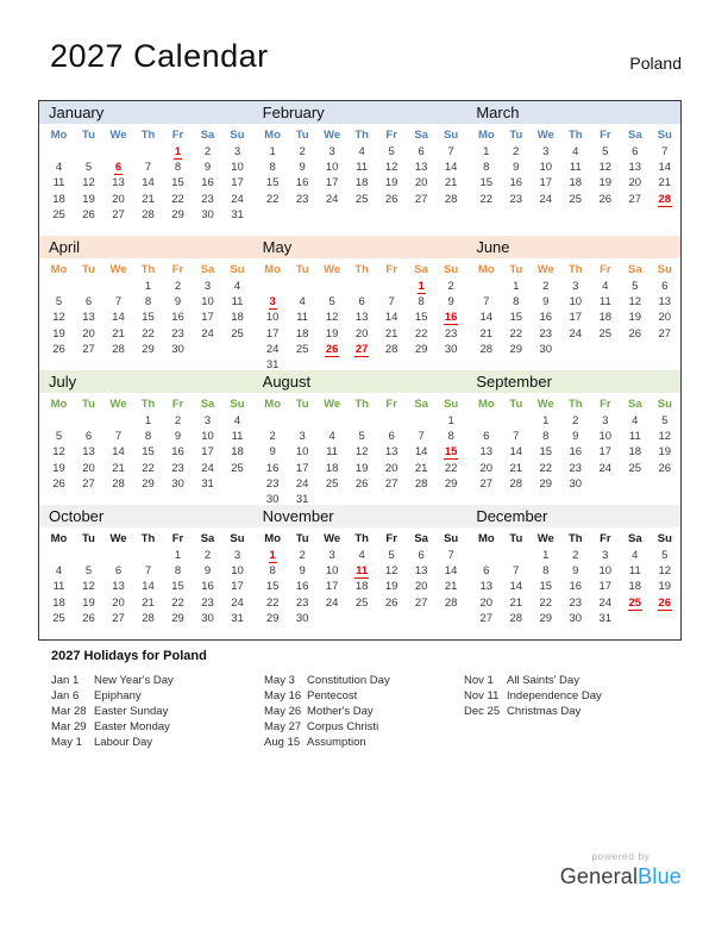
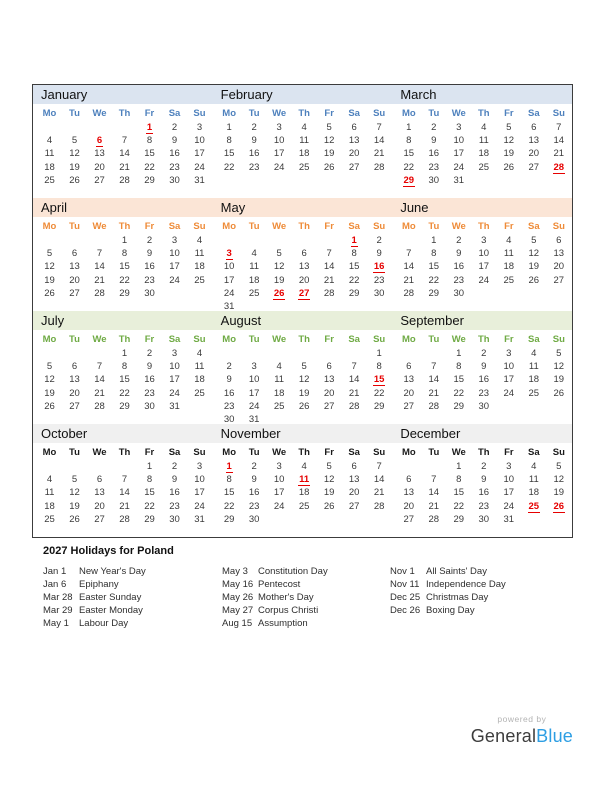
- 2027 Calendar
- Poland
  January
  February
  March
  Mo Tu We Th Fr Sa Su
  1 2 3
  4 5 6 7 8 9 10
  11 12 13 14 15 16 17
  18 19 20 21 22 23 24
  25 26 27 28 29 30 31
  Mo Tu We Th Fr Sa Su
  1 2 3 4 5 6 7
  8 9 10 11 12 13 14
  15 16 17 18 19 20 21
  22 23 24 25 26 27 28
  Mo Tu We Th Fr Sa Su
  1 2 3 4 5 6 7
  8 9 10 11 12 13 14
  15 16 17 18 19 20 21
  22 23 24 25 26 27 28
+ 29 30 31
  April
  May
  June
  Mo Tu We Th Fr Sa Su
  1 2 3 4
  5 6 7 8 9 10 11
  12 13 14 15 16 17 18
  19 20 21 22 23 24 25
  26 27 28 29 30
  Mo Tu We Th Fr Sa Su
  1 2
  3 4 5 6 7 8 9
  10 11 12 13 14 15 16
  17 18 19 20 21 22 23
  24 25 26 27 28 29 30
  31
  Mo Tu We Th Fr Sa Su
  1 2 3 4 5 6
  7 8 9 10 11 12 13
  14 15 16 17 18 19 20
  21 22 23 24 25 26 27
  28 29 30
  July
  August
  September
  Mo Tu We Th Fr Sa Su
  1 2 3 4
  5 6 7 8 9 10 11
  12 13 14 15 16 17 18
  19 20 21 22 23 24 25
  26 27 28 29 30 31
  Mo Tu We Th Fr Sa Su
  1
  2 3 4 5 6 7 8
  9 10 11 12 13 14 15
  16 17 18 19 20 21 22
  23 24 25 26 27 28 29
  30 31
  Mo Tu We Th Fr Sa Su
  1 2 3 4 5
  6 7 8 9 10 11 12
  13 14 15 16 17 18 19
  20 21 22 23 24 25 26
  27 28 29 30
  October
  November
  December
  Mo Tu We Th Fr Sa Su
  1 2 3
  4 5 6 7 8 9 10
  11 12 13 14 15 16 17
  18 19 20 21 22 23 24
  25 26 27 28 29 30 31
  Mo Tu We Th Fr Sa Su
  1 2 3 4 5 6 7
  8 9 10 11 12 13 14
  15 16 17 18 19 20 21
  22 23 24 25 26 27 28
  29 30
  Mo Tu We Th Fr Sa Su
  1 2 3 4 5
  6 7 8 9 10 11 12
  13 14 15 16 17 18 19
  20 21 22 23 24 25 26
  27 28 29 30 31
  2027 Holidays for Poland
  Jan 1 New Year's Day
  Jan 6 Epiphany
  Mar 28 Easter Sunday
  Mar 29 Easter Monday
  May 1 Labour Day
  May 3 Constitution Day
  May 16 Pentecost
  May 26 Mother's Day
  May 27 Corpus Christi
  Aug 15 Assumption
  Nov 1 All Saints' Day
  Nov 11 Independence Day
  Dec 25 Christmas Day
+ Dec 26 Boxing Day
  powered by
  GeneralBlue
